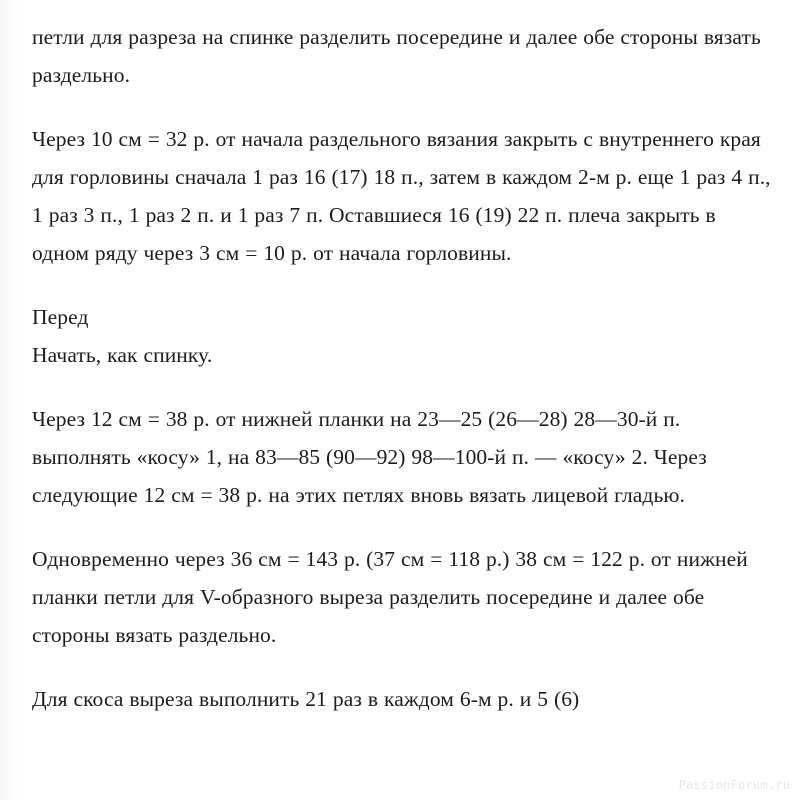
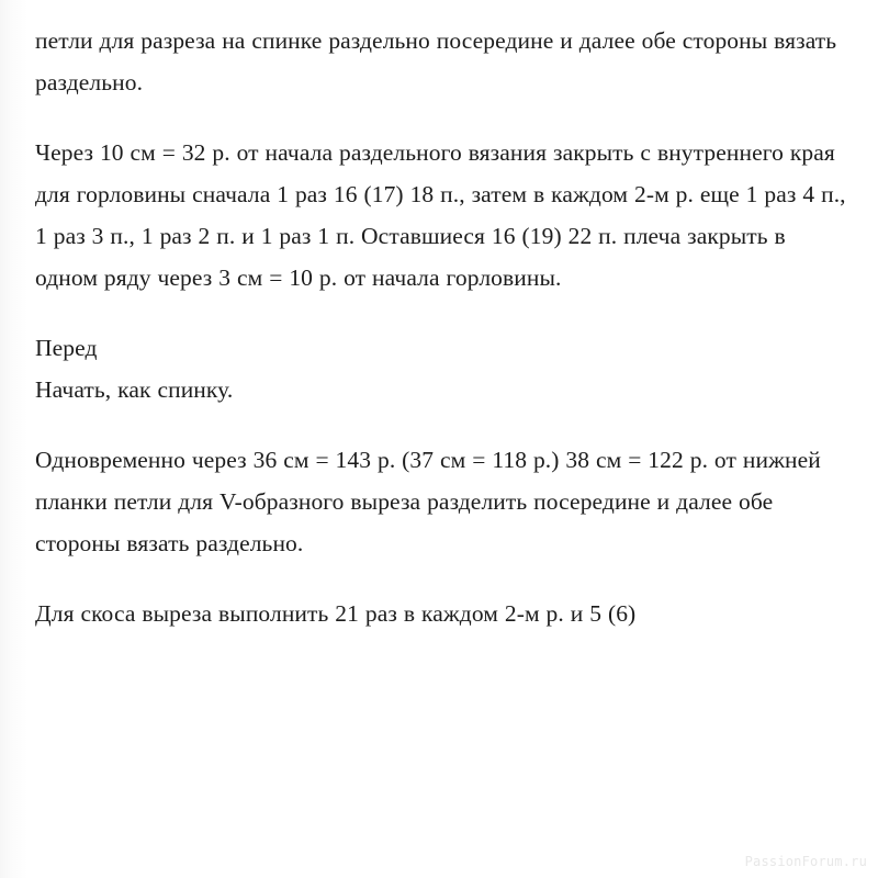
- петли для разреза на спинке разделить посередине и далее обе стороны вязать раздельно.
+ петли для разреза на спинке раздельно посередине и далее обе стороны вязать раздельно.
- Через 10 см = 32 р. от начала раздельного вязания закрыть с внутреннего края для горловины сначала 1 раз 16 (17) 18 п., затем в каждом 2-м р. еще 1 раз 4 п., 1 раз 3 п., 1 раз 2 п. и 1 раз 7 п. Оставшиеся 16 (19) 22 п. плеча закрыть в одном ряду через 3 см = 10 р. от начала горловины.
+ Через 10 см = 32 р. от начала раздельного вязания закрыть с внутреннего края для горловины сначала 1 раз 16 (17) 18 п., затем в каждом 2-м р. еще 1 раз 4 п., 1 раз 3 п., 1 раз 2 п. и 1 раз 1 п. Оставшиеся 16 (19) 22 п. плеча закрыть в одном ряду через 3 см = 10 р. от начала горловины.
  Перед
  Начать, как спинку.
- Через 12 см = 38 р. от нижней планки на 23—25 (26—28) 28—30-й п. выполнять «косу» 1, на 83—85 (90—92) 98—100-й п. — «косу» 2. Через следующие 12 см = 38 р. на этих петлях вновь вязать лицевой гладью.
  Одновременно через 36 см = 143 р. (37 см = 118 р.) 38 см = 122 р. от нижней планки петли для V-образного выреза разделить посередине и далее обе стороны вязать раздельно.
- Для скоса выреза выполнить 21 раз в каждом 6-м р. и 5 (6)
+ Для скоса выреза выполнить 21 раз в каждом 2-м р. и 5 (6)
  PassionForum.ru
